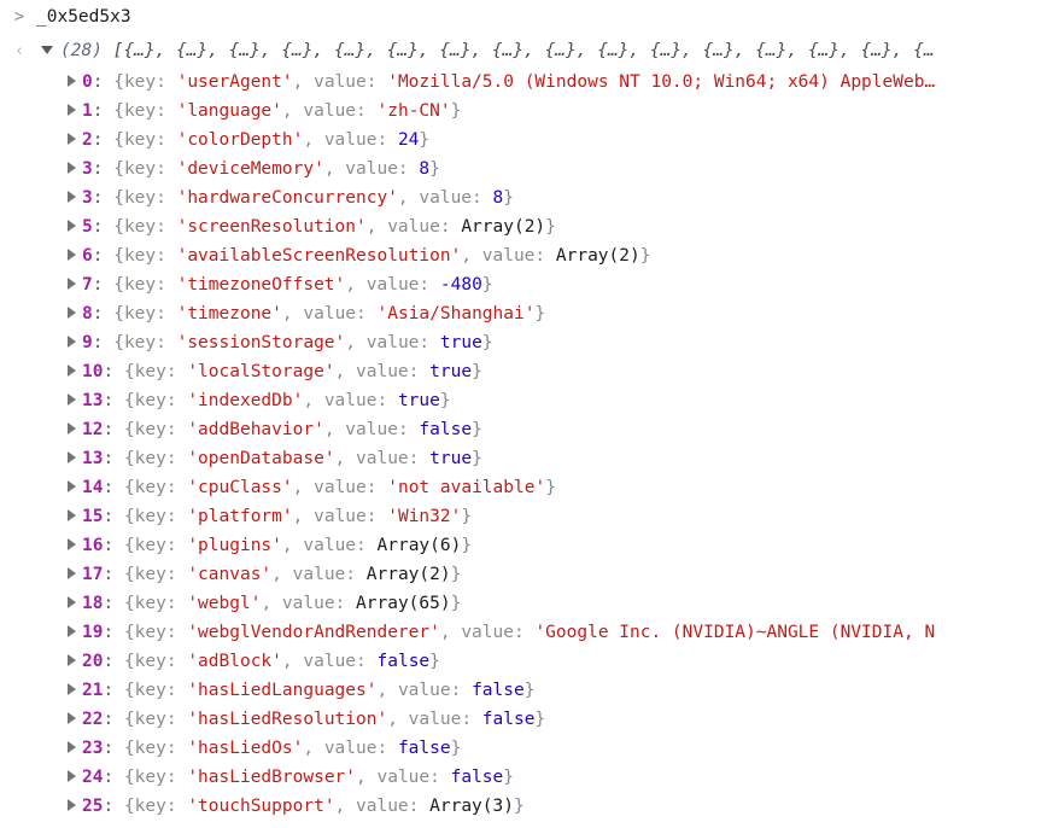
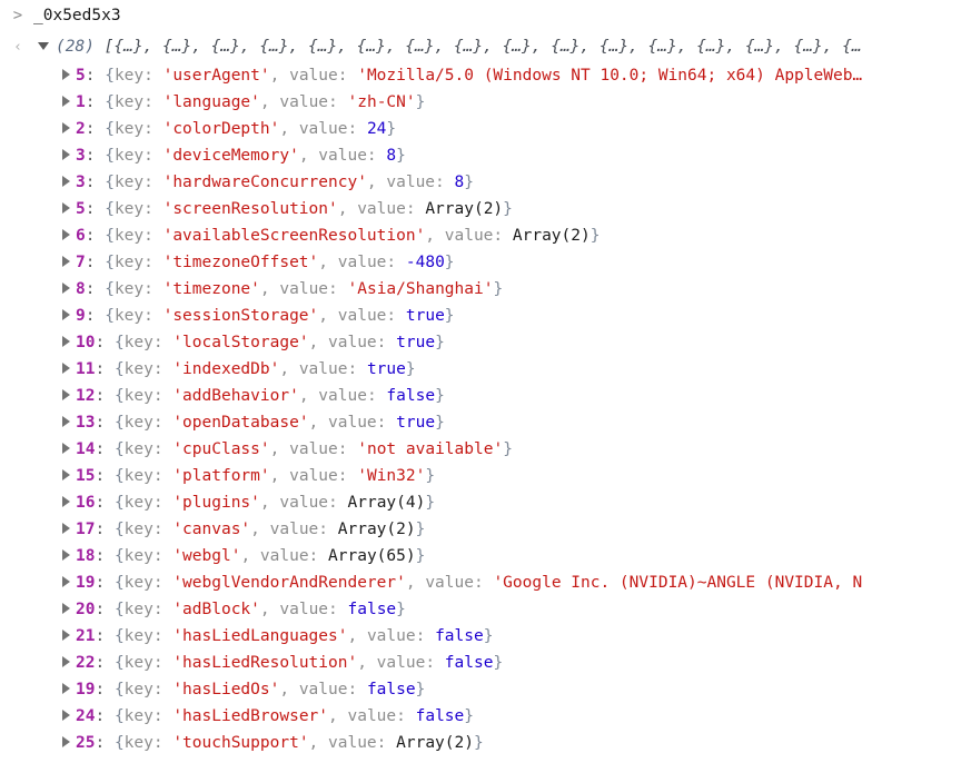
  > _0x5ed5x3
  ‹ (28) [{…}, {…}, {…}, {…}, {…}, {…}, {…}, {…}, {…}, {…}, {…}, {…}, {…}, {…}, {…}, {…
- 0: {key: 'userAgent', value: 'Mozilla/5.0 (Windows NT 10.0; Win64; x64) AppleWeb…
+ 5: {key: 'userAgent', value: 'Mozilla/5.0 (Windows NT 10.0; Win64; x64) AppleWeb…
  1: {key: 'language', value: 'zh-CN'}
  2: {key: 'colorDepth', value: 24}
  3: {key: 'deviceMemory', value: 8}
  3: {key: 'hardwareConcurrency', value: 8}
  5: {key: 'screenResolution', value: Array(2)}
  6: {key: 'availableScreenResolution', value: Array(2)}
  7: {key: 'timezoneOffset', value: -480}
  8: {key: 'timezone', value: 'Asia/Shanghai'}
  9: {key: 'sessionStorage', value: true}
  10: {key: 'localStorage', value: true}
- 13: {key: 'indexedDb', value: true}
+ 11: {key: 'indexedDb', value: true}
  12: {key: 'addBehavior', value: false}
  13: {key: 'openDatabase', value: true}
  14: {key: 'cpuClass', value: 'not available'}
  15: {key: 'platform', value: 'Win32'}
- 16: {key: 'plugins', value: Array(6)}
+ 16: {key: 'plugins', value: Array(4)}
  17: {key: 'canvas', value: Array(2)}
  18: {key: 'webgl', value: Array(65)}
  19: {key: 'webglVendorAndRenderer', value: 'Google Inc. (NVIDIA)~ANGLE (NVIDIA, N
  20: {key: 'adBlock', value: false}
  21: {key: 'hasLiedLanguages', value: false}
  22: {key: 'hasLiedResolution', value: false}
- 23: {key: 'hasLiedOs', value: false}
+ 19: {key: 'hasLiedOs', value: false}
  24: {key: 'hasLiedBrowser', value: false}
- 25: {key: 'touchSupport', value: Array(3)}
+ 25: {key: 'touchSupport', value: Array(2)}
